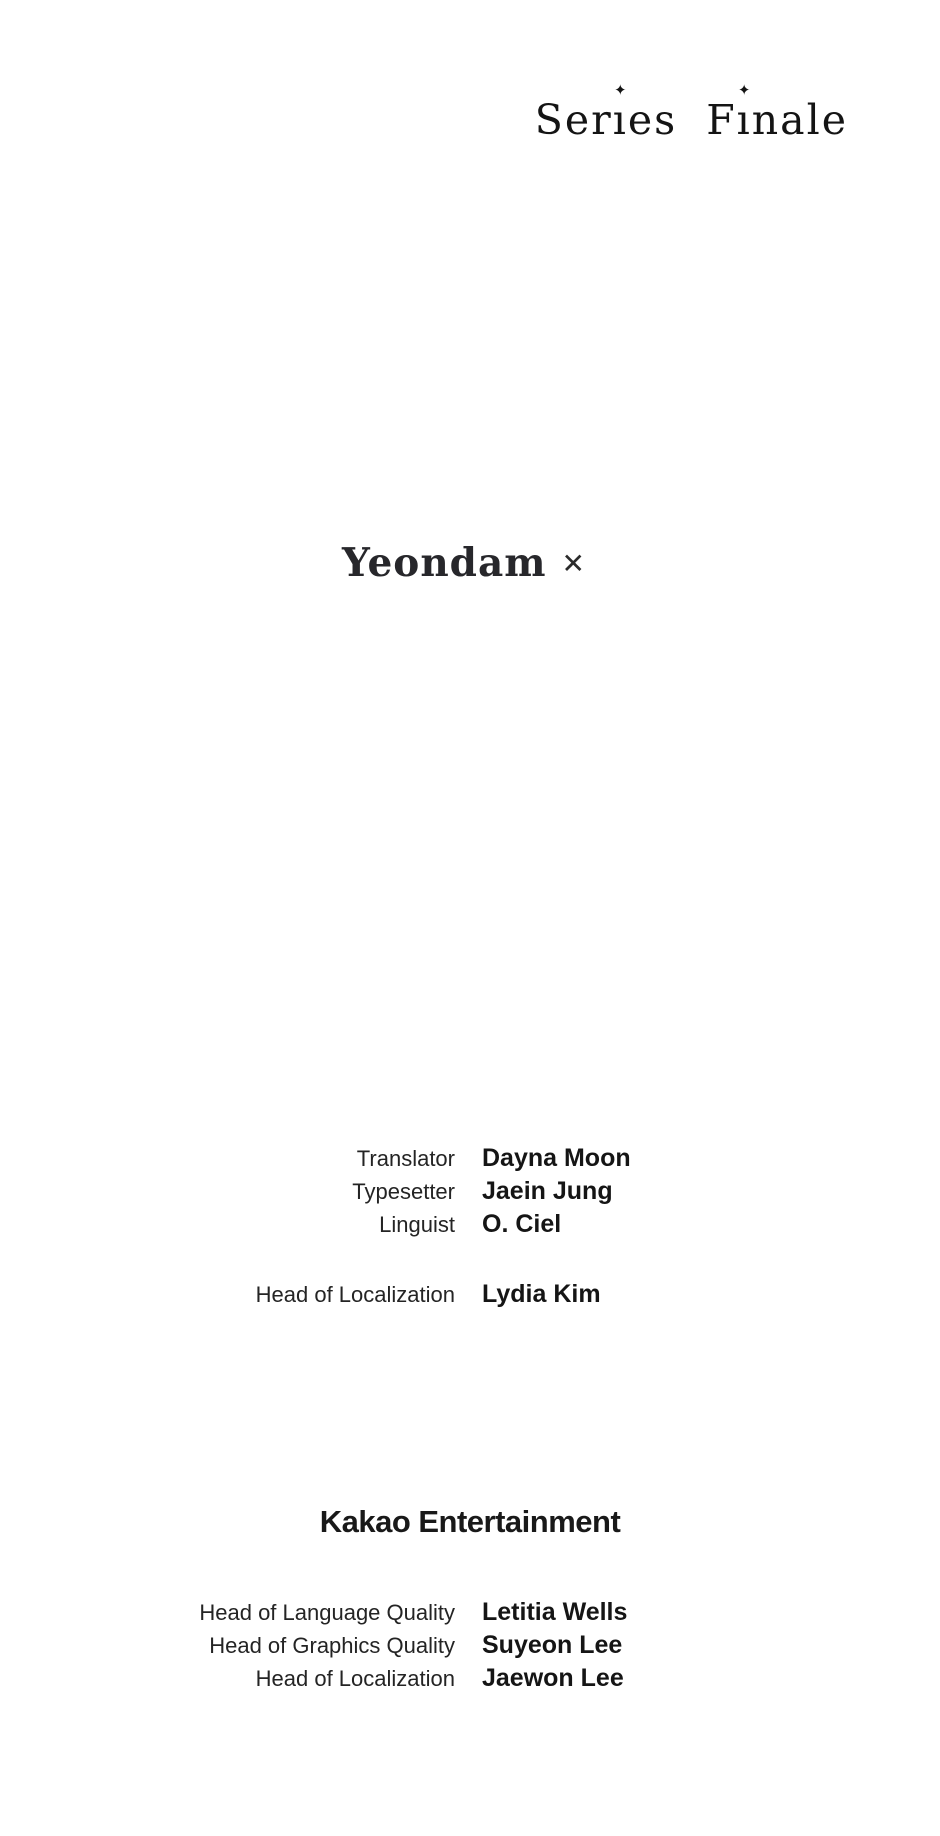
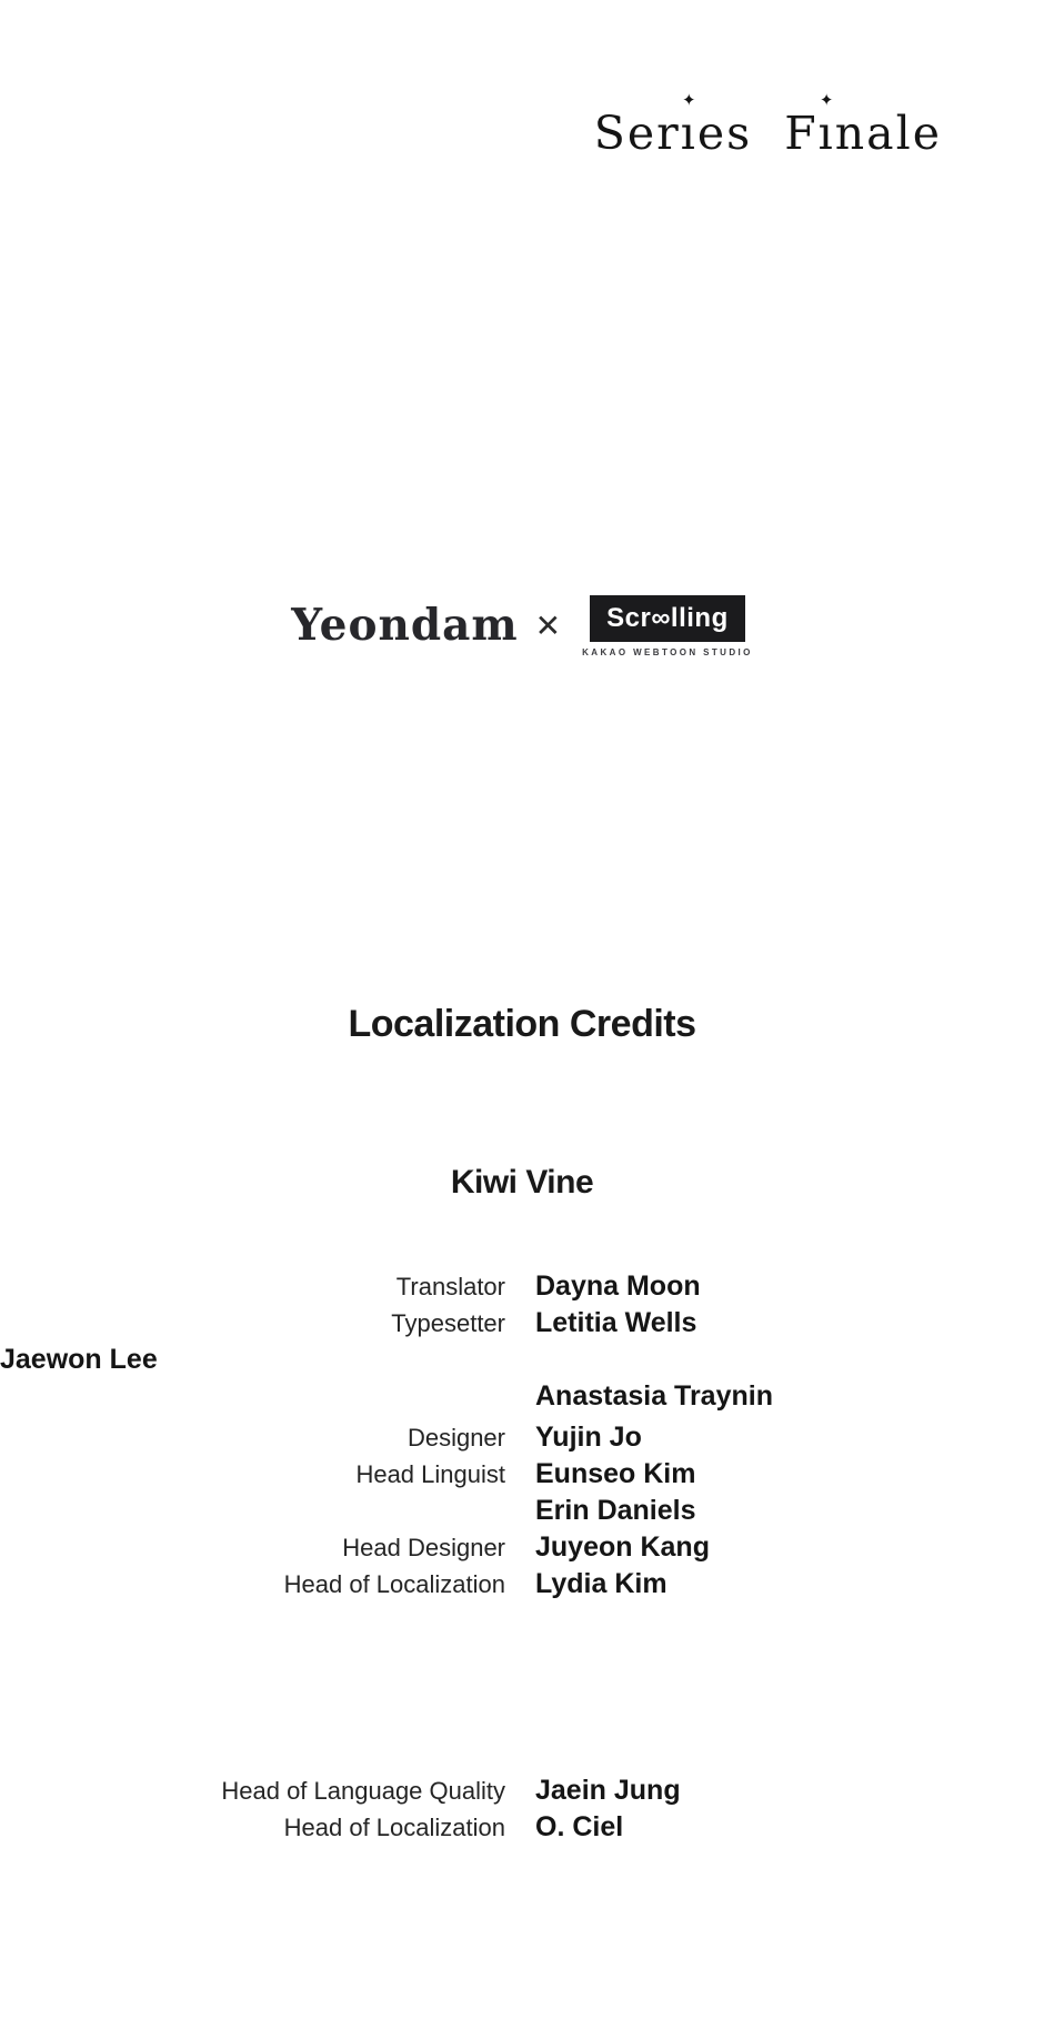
  Serı
  ✦
  es Fı
  ✦
  nale
  Yeondam
  ✕
+ Scr∞lling
+ KAKAO WEBTOON STUDIO
+ Localization Credits
+ Kiwi Vine
  Translator
  Dayna Moon
  Typesetter
- Jaein Jung
+ Letitia Wells
- Linguist
- O. Ciel
+ Jaewon Lee
+ Anastasia Traynin
+ Designer
+ Yujin Jo
+ Head Linguist
+ Eunseo Kim
+ Erin Daniels
+ Head Designer
+ Juyeon Kang
  Head of Localization
  Lydia Kim
- Kakao Entertainment
  Head of Language Quality
- Letitia Wells
+ Jaein Jung
- Head of Graphics Quality
- Suyeon Lee
  Head of Localization
- Jaewon Lee
+ O. Ciel
